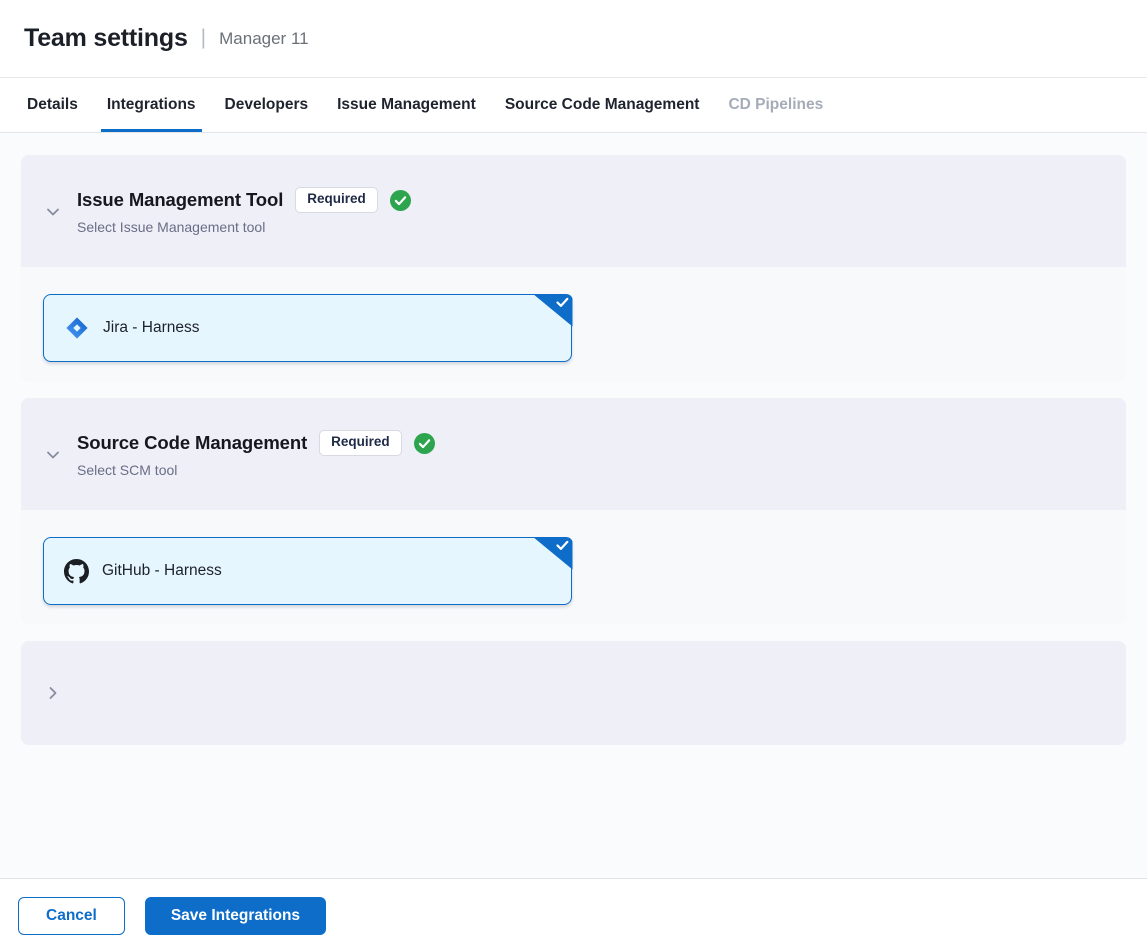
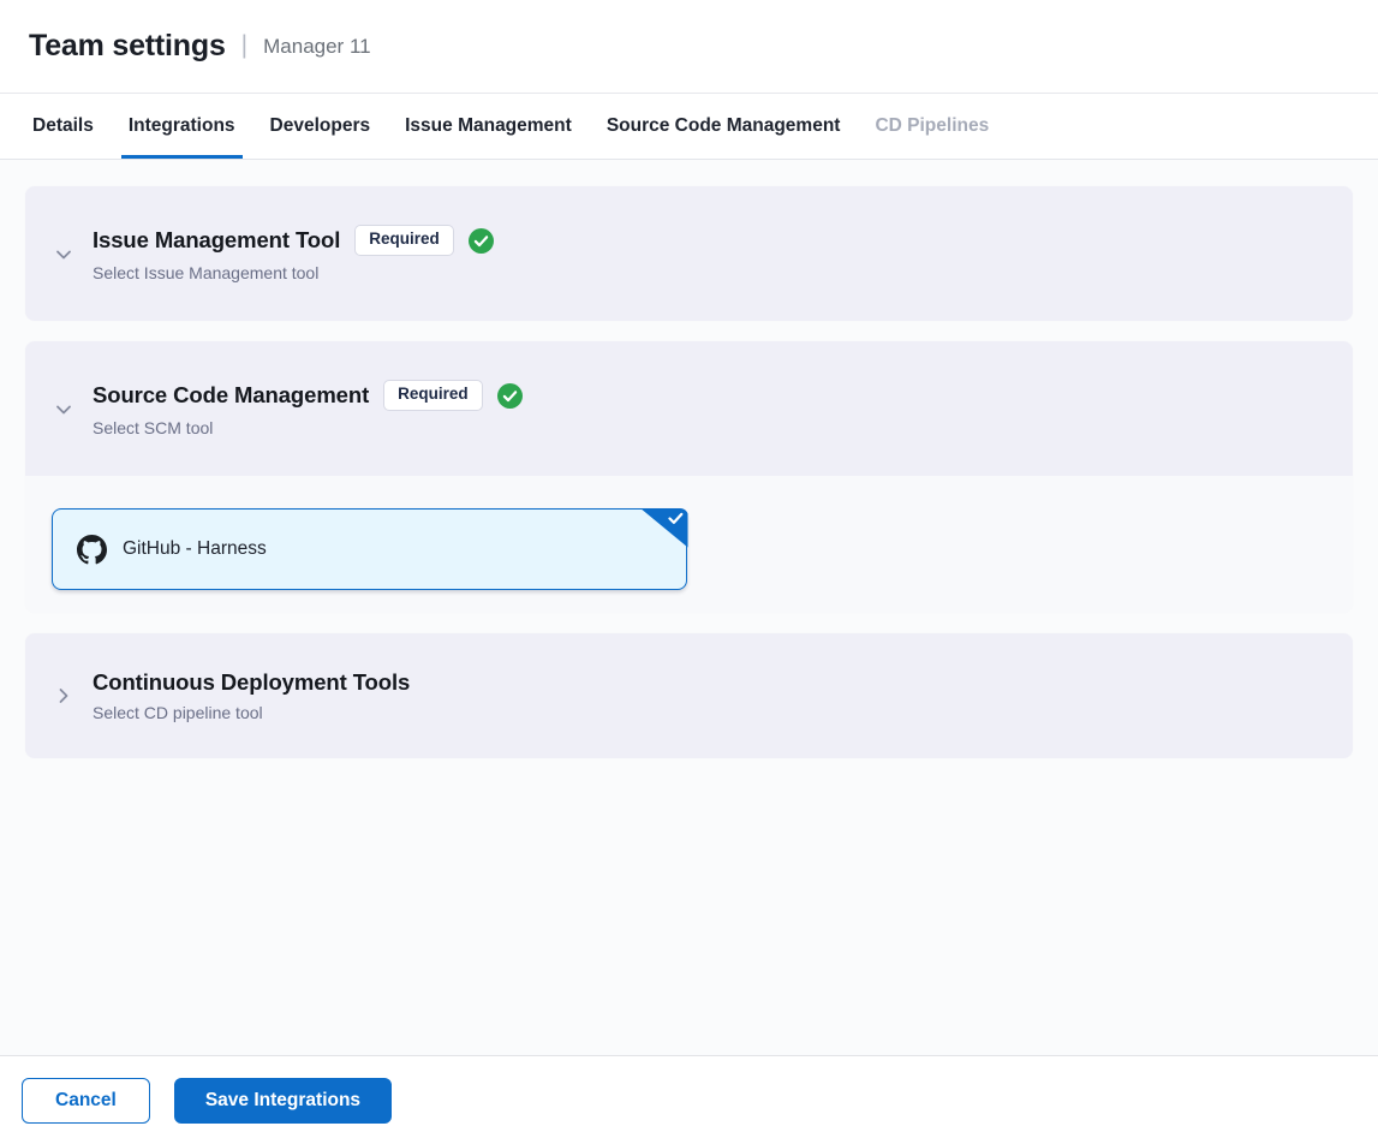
  Team settings
  |
  Manager 11
  Details
  Integrations
  Developers
  Issue Management
  Source Code Management
  CD Pipelines
  Issue Management Tool
  Required
  Select Issue Management tool
- Jira - Harness
  Source Code Management
  Required
  Select SCM tool
  GitHub - Harness
+ Continuous Deployment Tools
+ Select CD pipeline tool
  Cancel
  Save Integrations
